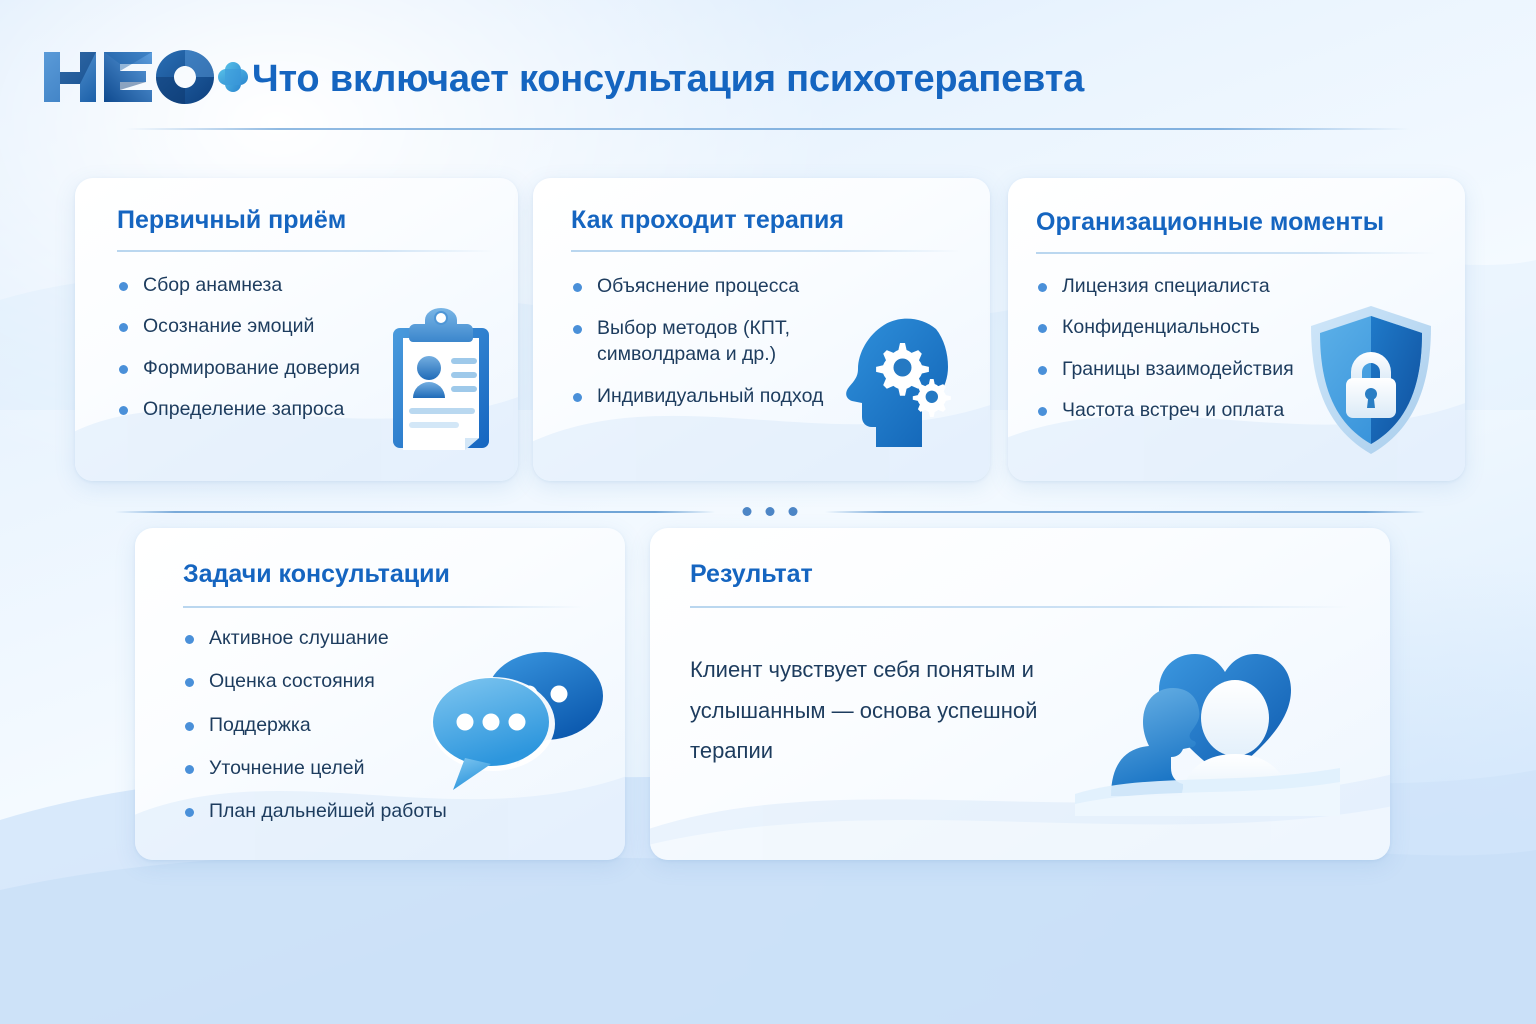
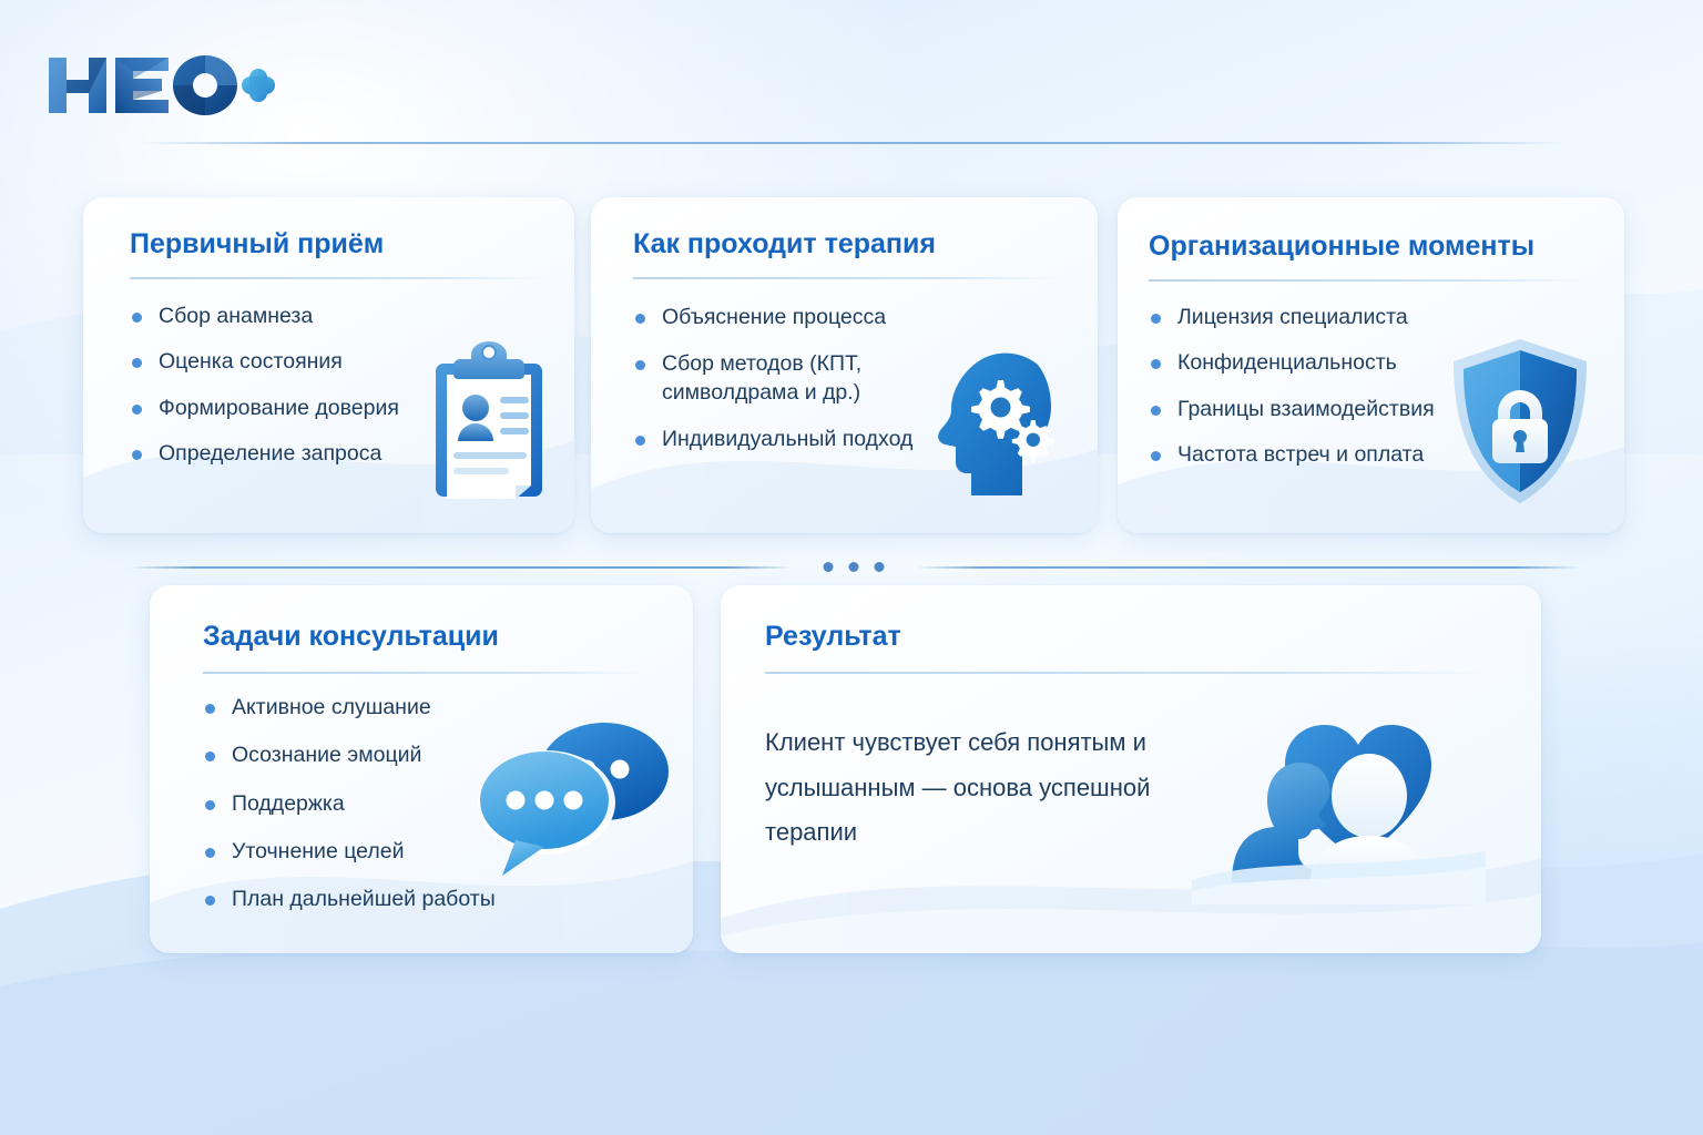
- Что включает консультация психотерапевта
  Первичный приём
  Сбор анамнеза
- Осознание эмоций
+ Оценка состояния
  Формирование доверия
  Определение запроса
  Как проходит терапия
  Объяснение процесса
- Выбор методов (КПТ, символдрама и др.)
+ Сбор методов (КПТ, символдрама и др.)
  Индивидуальный подход
  Организационные моменты
  Лицензия специалиста
  Конфиденциальность
  Границы взаимодействия
  Частота встреч и оплата
  Задачи консультации
  Активное слушание
- Оценка состояния
+ Осознание эмоций
  Поддержка
  Уточнение целей
  План дальнейшей работы
  Результат
  Клиент чувствует себя понятым и услышанным — основа успешной терапии
